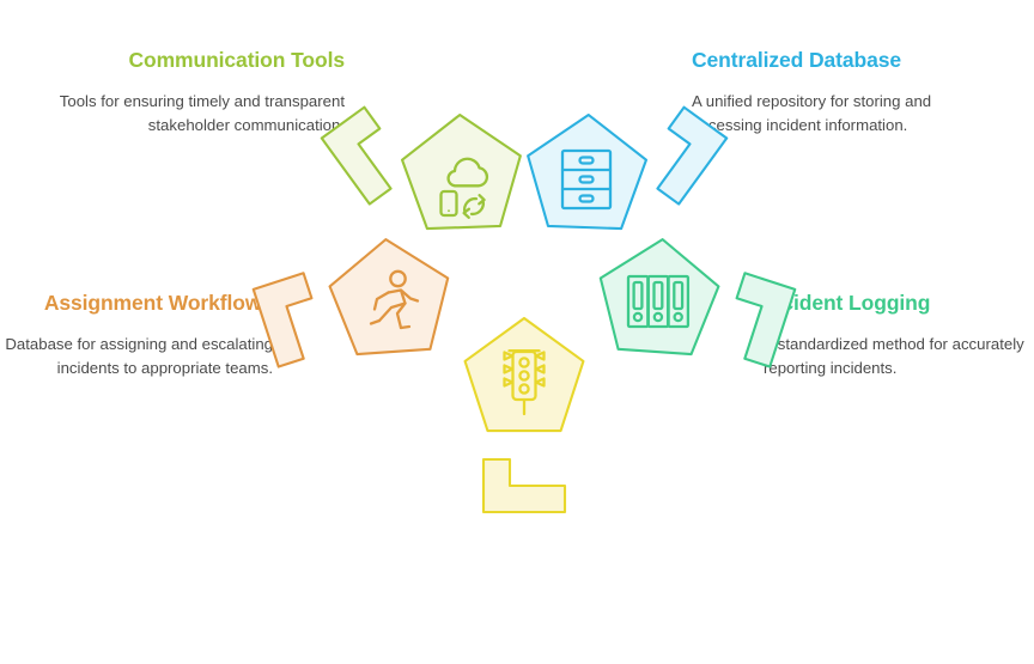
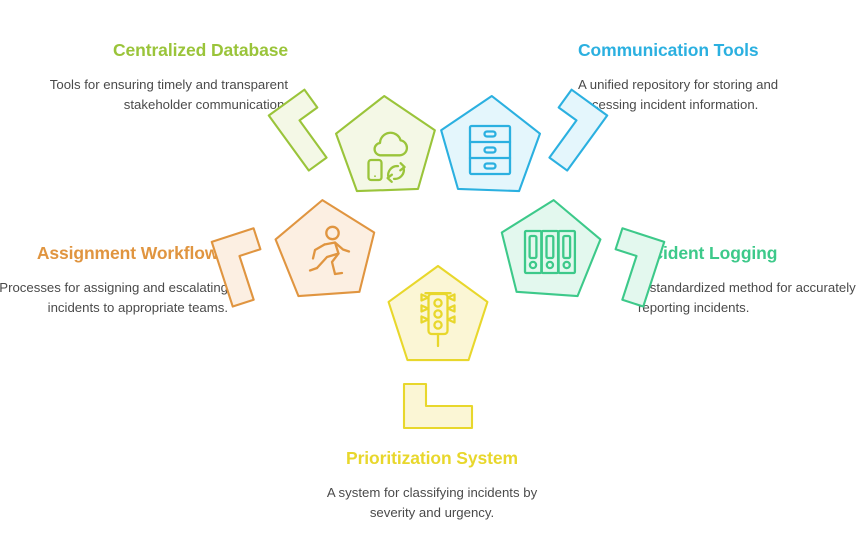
- Communication Tools
+ Centralized Database
  Tools for ensuring timely and transparent stakeholder communication
- Centralized Database
+ Communication Tools
  A unified repository for storing and cessing incident information.
  Assignment Workflow
- Database for assigning and escalating incidents to appropriate teams.
+ Processes for assigning and escalating incidents to appropriate teams.
  ident Logging
  standardized method for accurately reporting incidents.
+ Prioritization System
+ A system for classifying incidents by severity and urgency.
